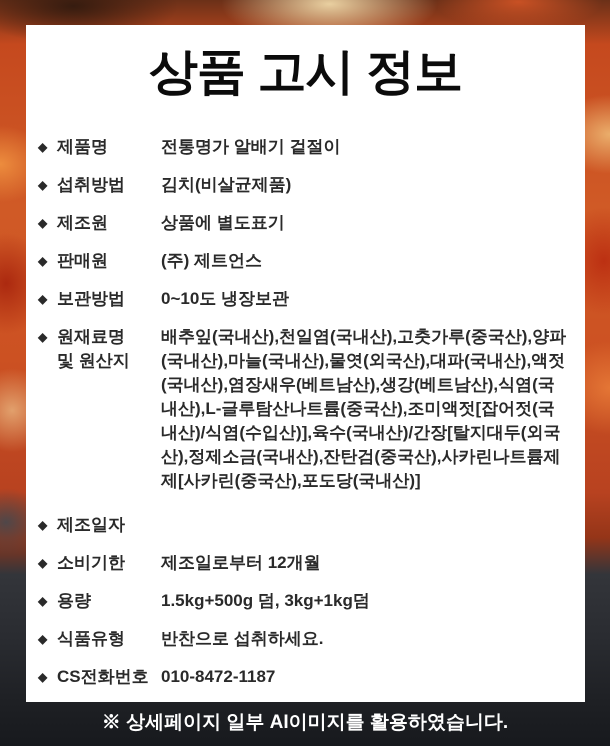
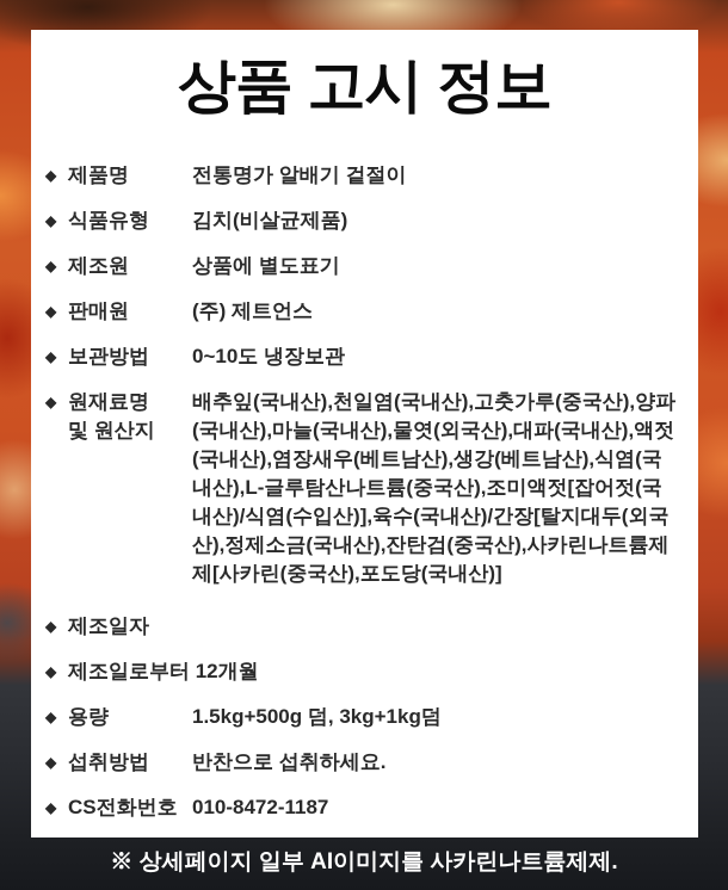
  상품 고시 정보
  ◆
  제품명
  전통명가 알배기 겉절이
  ◆
- 섭취방법
+ 식품유형
  김치(비살균제품)
  ◆
  제조원
  상품에 별도표기
  ◆
  판매원
  (주) 제트언스
  ◆
  보관방법
  0~10도 냉장보관
  ◆
  원재료명
  및 원산지
  배추잎(국내산),천일염(국내산),고춧가루(중국산),양파(국내산),마늘(국내산),물엿(외국산),대파(국내산),액젓(국내산),염장새우(베트남산),생강(베트남산),식염(국내산),L-글루탐산나트륨(중국산),조미액젓[잡어젓(국내산)/식염(수입산)],육수(국내산)/간장[탈지대두(외국산),정제소금(국내산),잔탄검(중국산),사카린나트륨제제[사카린(중국산),포도당(국내산)]
  ◆
  제조일자
  ◆
- 소비기한
  제조일로부터 12개월
  ◆
  용량
  1.5kg+500g 덤, 3kg+1kg덤
  ◆
- 식품유형
+ 섭취방법
  반찬으로 섭취하세요.
  ◆
  CS전화번호
  010-8472-1187
- ※ 상세페이지 일부 AI이미지를 활용하였습니다.
+ ※ 상세페이지 일부 AI이미지를 사카린나트륨제제.
